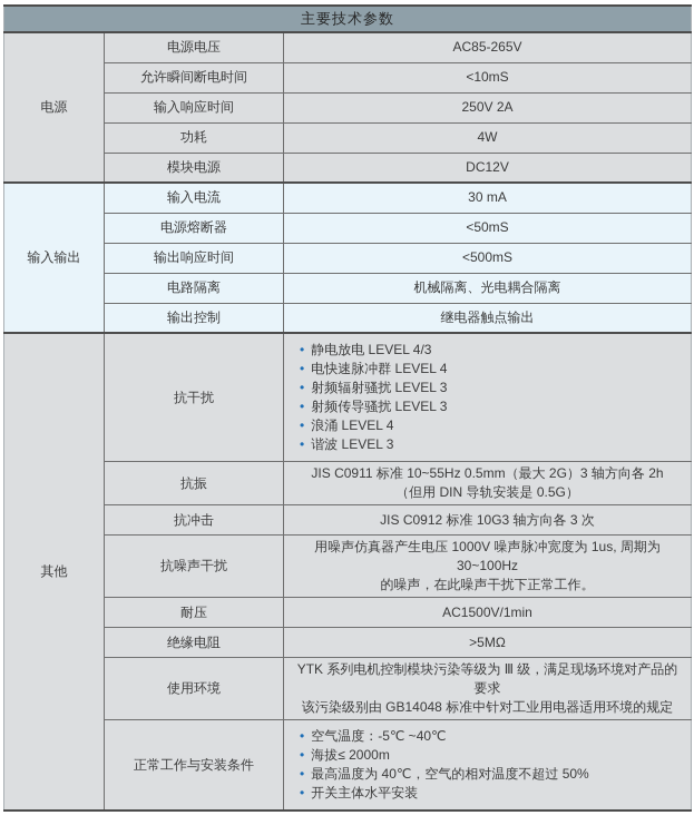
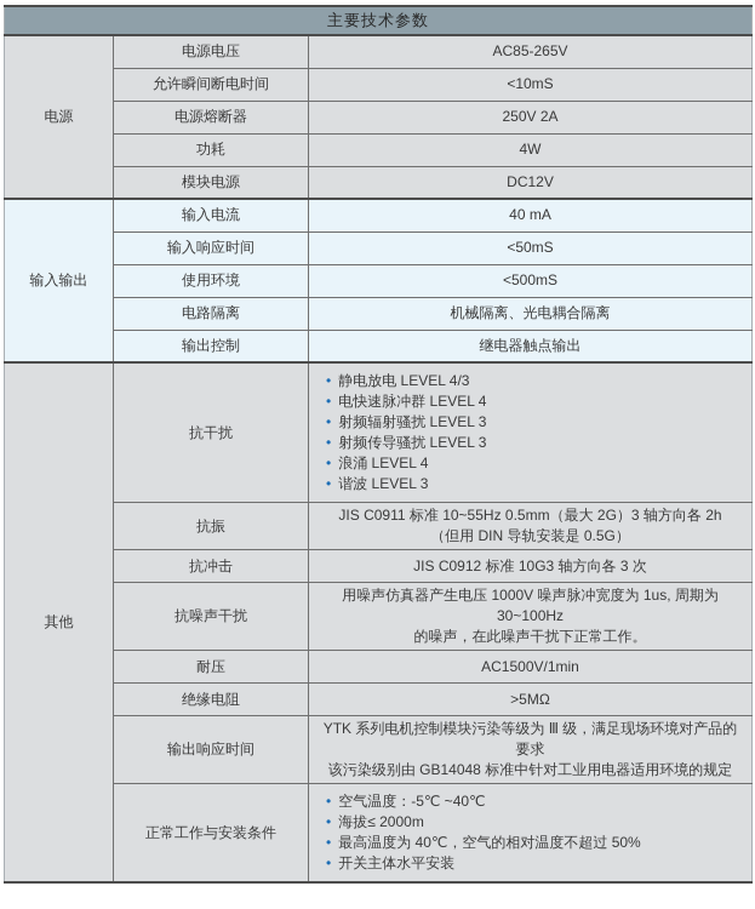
  主要技术参数
  电源	电源电压	AC85-265V
  允许瞬间断电时间	<10mS
- 输入响应时间	250V 2A
+ 电源熔断器	250V 2A
  功耗	4W
  模块电源	DC12V
- 输入输出	输入电流	30 mA
+ 输入输出	输入电流	40 mA
- 电源熔断器	<50mS
+ 输入响应时间	<50mS
- 输出响应时间	<500mS
+ 使用环境	<500mS
  电路隔离	机械隔离、光电耦合隔离
  输出控制	继电器触点输出
  其他	抗干扰	• 静电放电 LEVEL 4/3• 电快速脉冲群 LEVEL 4• 射频辐射骚扰 LEVEL 3• 射频传导骚扰 LEVEL 3• 浪涌 LEVEL 4• 谐波 LEVEL 3
  抗振	JIS C0911 标准 10~55Hz 0.5mm（最大 2G）3 轴方向各 2h （但用 DIN 导轨安装是 0.5G）
  抗冲击	JIS C0912 标准 10G3 轴方向各 3 次
  抗噪声干扰	用噪声仿真器产生电压 1000V 噪声脉冲宽度为 1us, 周期为 30~100Hz 的噪声，在此噪声干扰下正常工作。
  耐压	AC1500V/1min
  绝缘电阻	>5MΩ
- 使用环境	YTK 系列电机控制模块污染等级为 Ⅲ 级，满足现场环境对产品的要求 该污染级别由 GB14048 标准中针对工业用电器适用环境的规定
+ 输出响应时间	YTK 系列电机控制模块污染等级为 Ⅲ 级，满足现场环境对产品的要求 该污染级别由 GB14048 标准中针对工业用电器适用环境的规定
  正常工作与安装条件	• 空气温度：-5℃ ~40℃• 海拔≤ 2000m• 最高温度为 40℃，空气的相对温度不超过 50%• 开关主体水平安装
